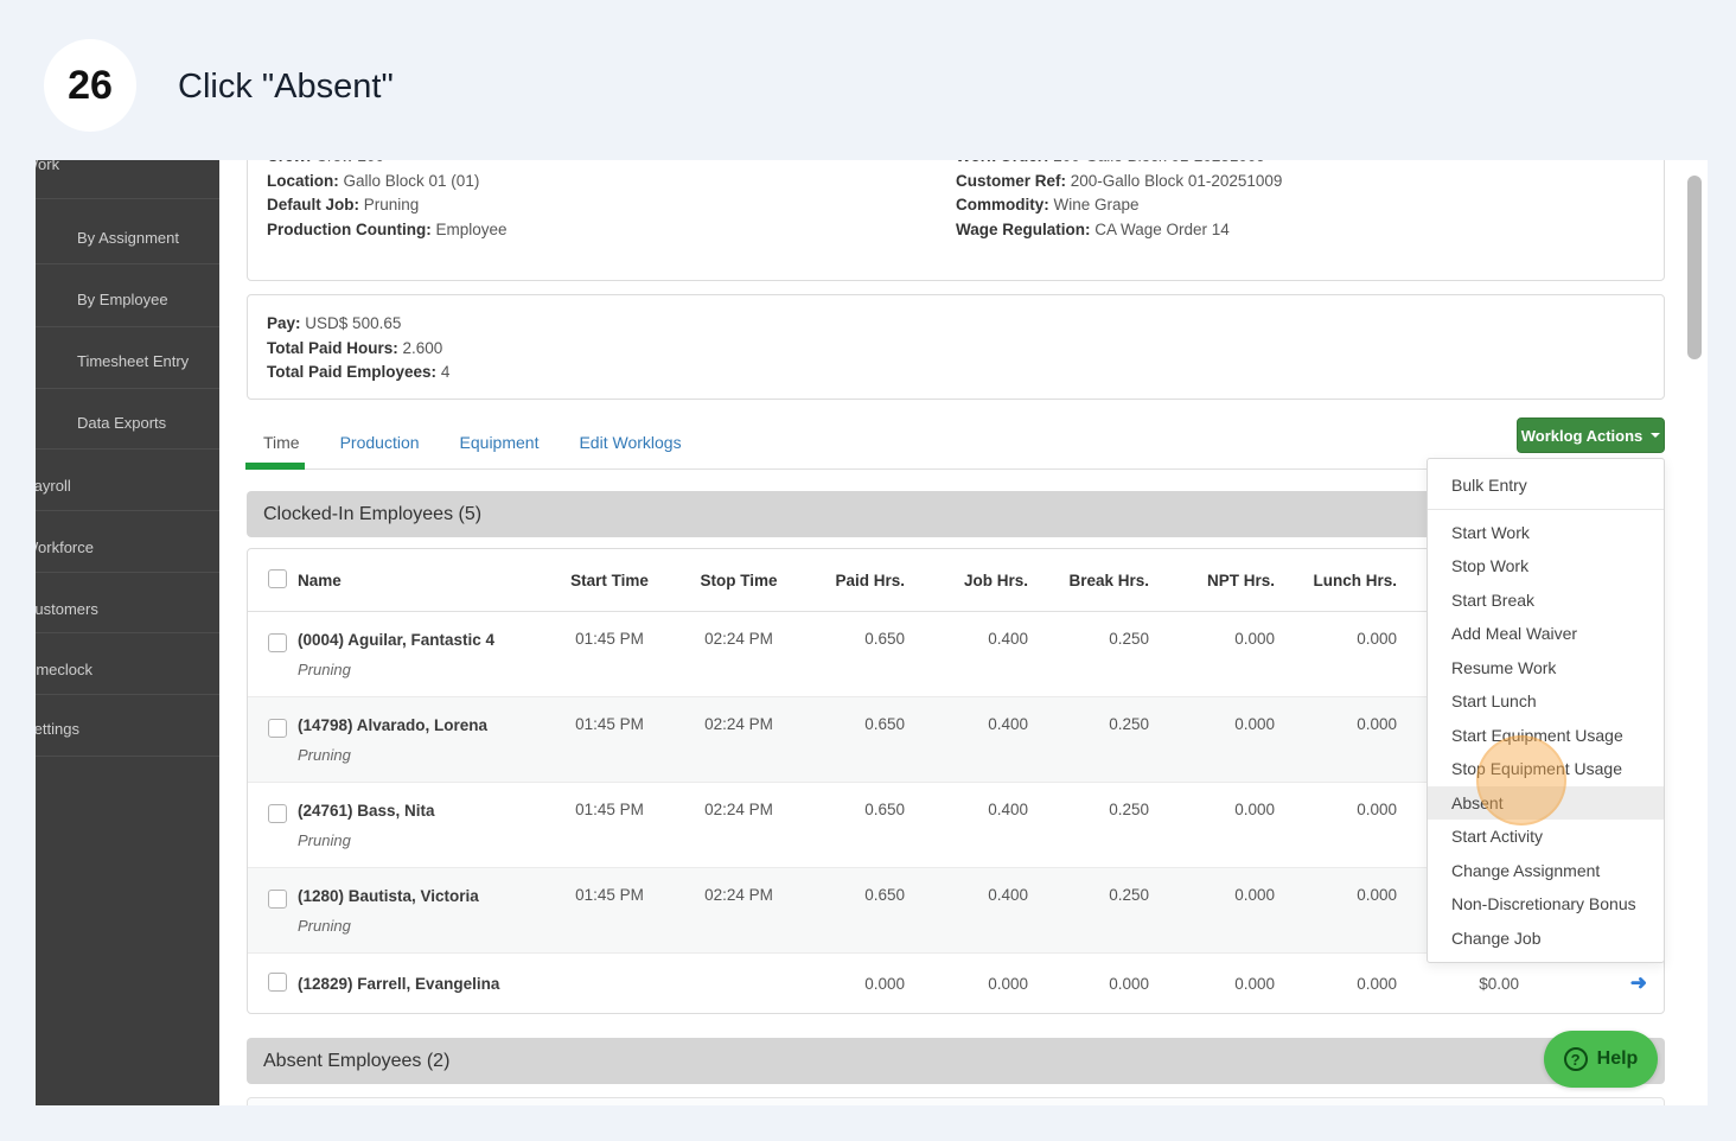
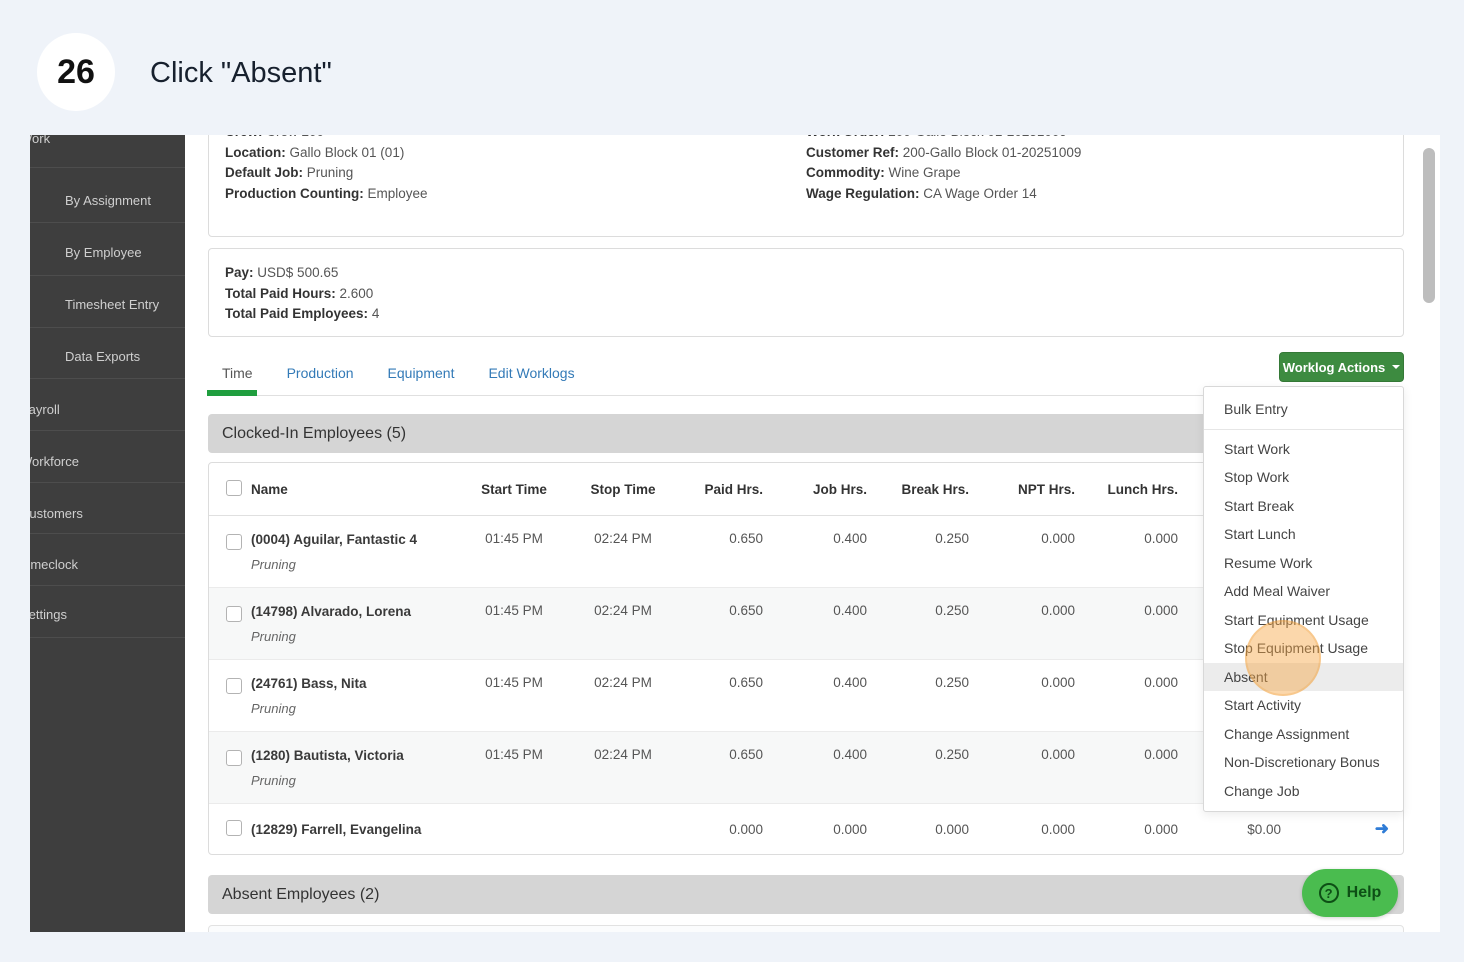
  26
  Click "Absent"
  ork
  By Assignment
  By Employee
  Timesheet Entry
  Data Exports
  ayroll
  orkforce
  ustomers
  meclock
  ettings
  Location: Gallo Block 01 (01)
  Default Job: Pruning
  Production Counting: Employee
  Customer Ref: 200-Gallo Block 01-20251009
  Commodity: Wine Grape
  Wage Regulation: CA Wage Order 14
  Pay: USD$ 500.65
  Total Paid Hours: 2.600
  Total Paid Employees: 4
  Time
  Production
  Equipment
  Edit Worklogs
  Worklog Actions
  Clocked-In Employees (5)
  Name
  Start Time
  Stop Time
  Paid Hrs.
  Job Hrs.
  Break Hrs.
  NPT Hrs.
  Lunch Hrs.
  (0004) Aguilar, Fantastic 4
  Pruning
  01:45 PM
  02:24 PM
  0.650
  0.400
  0.250
  0.000
  0.000
  (14798) Alvarado, Lorena
  Pruning
  01:45 PM
  02:24 PM
  0.650
  0.400
  0.250
  0.000
  0.000
  (24761) Bass, Nita
  Pruning
  01:45 PM
  02:24 PM
  0.650
  0.400
  0.250
  0.000
  0.000
  (1280) Bautista, Victoria
  Pruning
  01:45 PM
  02:24 PM
  0.650
  0.400
  0.250
  0.000
  0.000
  (12829) Farrell, Evangelina
  0.000
  0.000
  0.000
  0.000
  0.000
  $0.00
  ➜
  Absent Employees (2)
  Bulk Entry
  Start Work
  Stop Work
  Start Break
- Add Meal Waiver
+ Start Lunch
  Resume Work
- Start Lunch
+ Add Meal Waiver
  Start Equipment Usage
  Stop Equipment Usage
  Absent
  Start Activity
  Change Assignment
  Non-Discretionary Bonus
  Change Job
  ?
  Help
